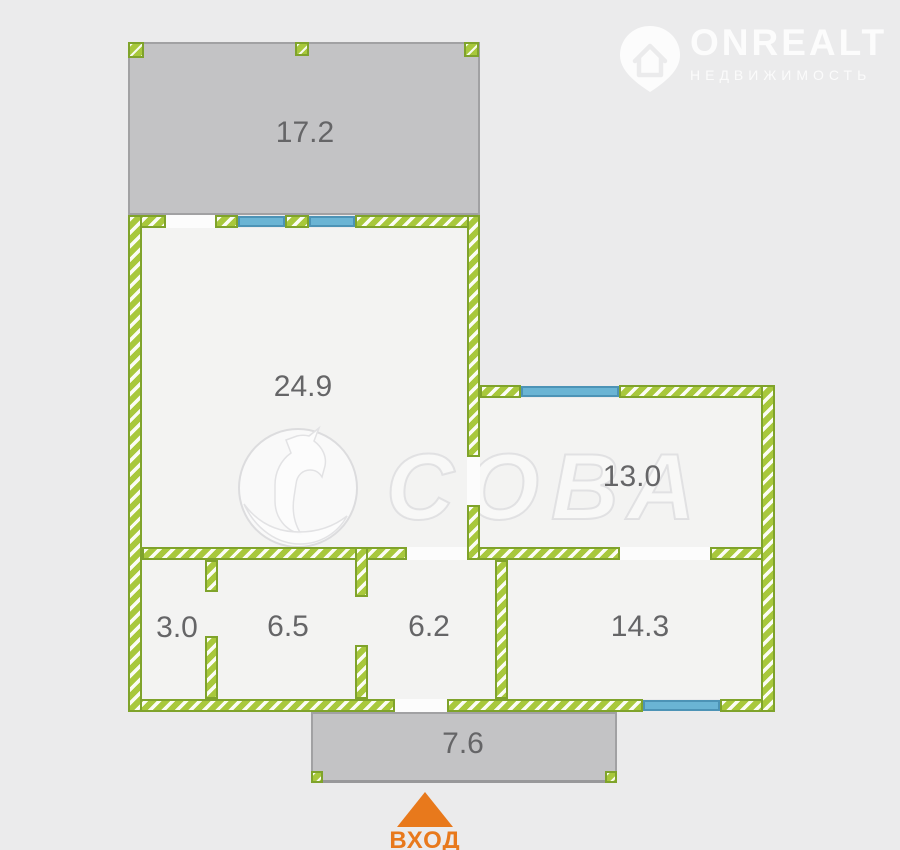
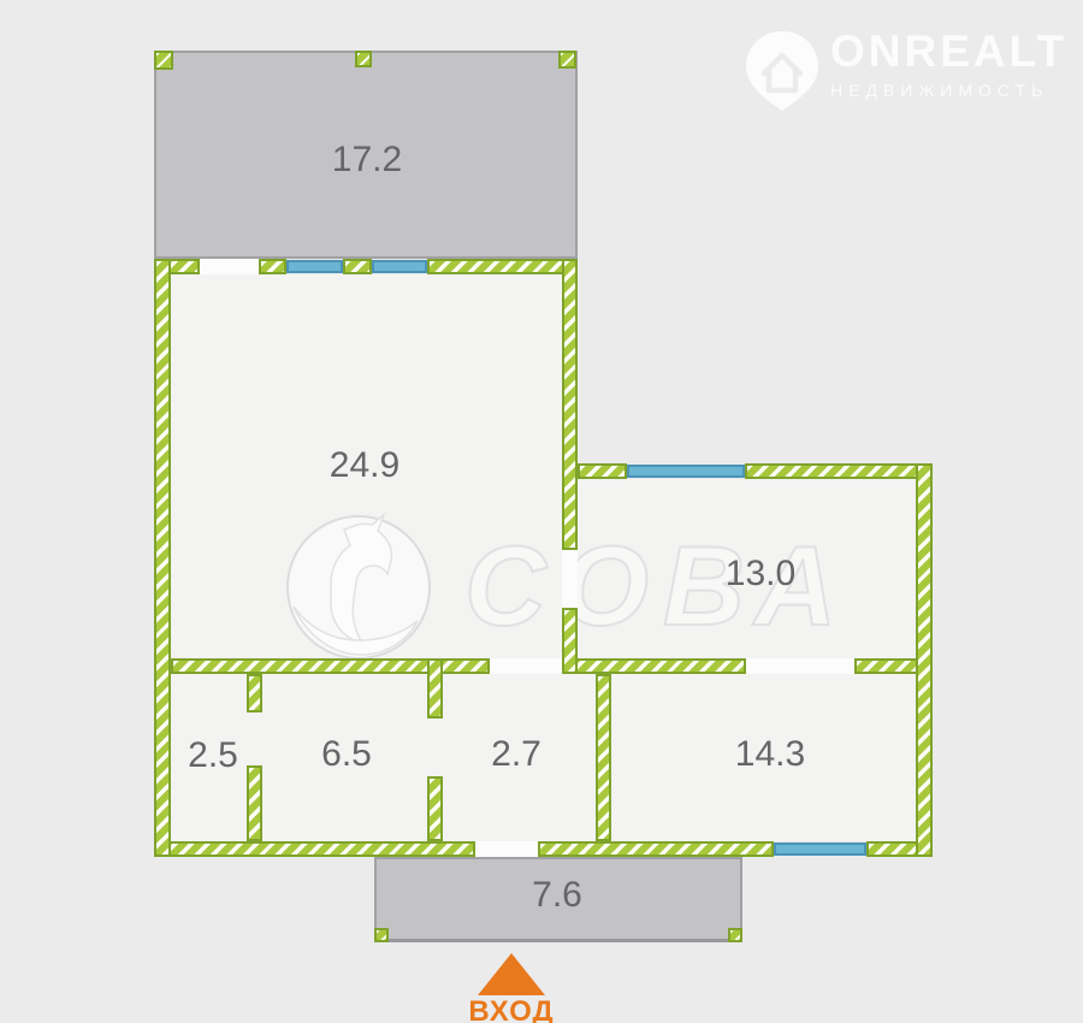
  СОВА
  17.2
  24.9
  13.0
- 3.0
+ 2.5
  6.5
- 6.2
+ 2.7
  14.3
  7.6
  ВХОД
